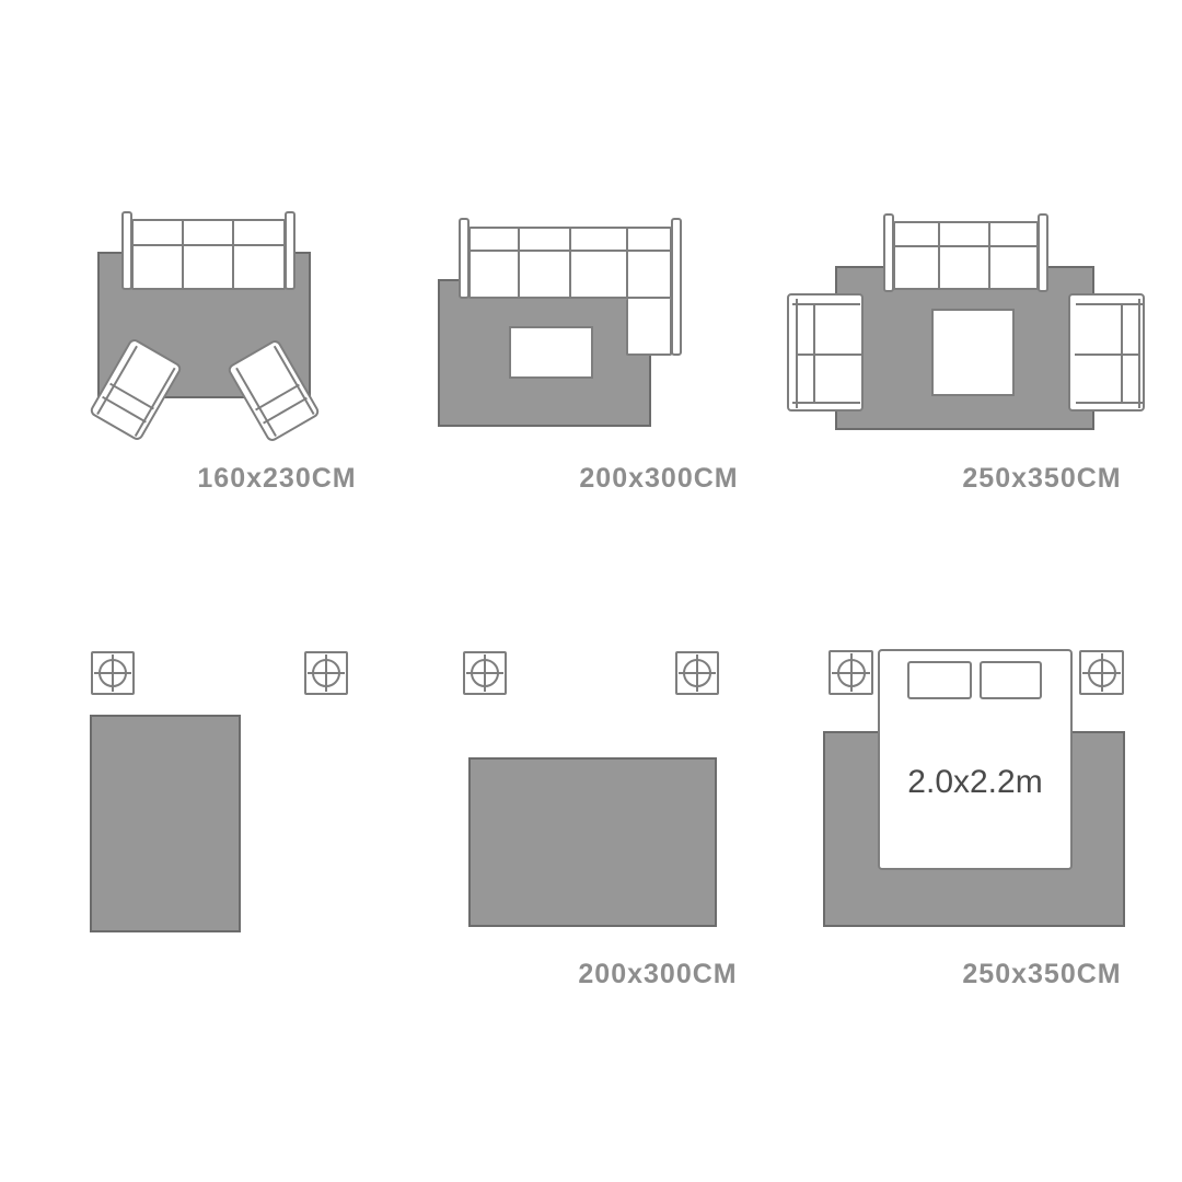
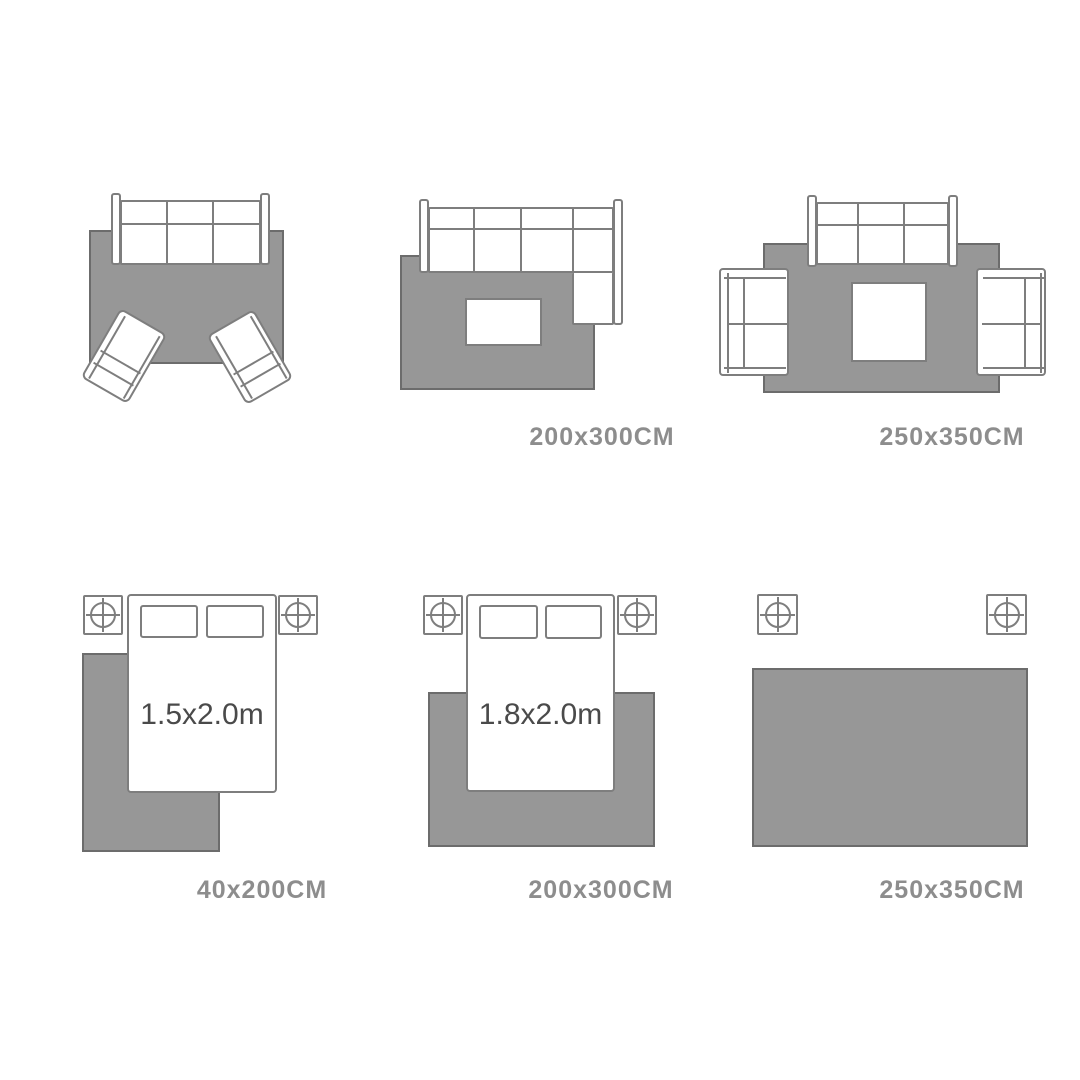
- 160x230CM
  200x300CM
  250x350CM
+ 1.5x2.0m
+ 40x200CM
+ 1.8x2.0m
  200x300CM
- 2.0x2.2m
  250x350CM
